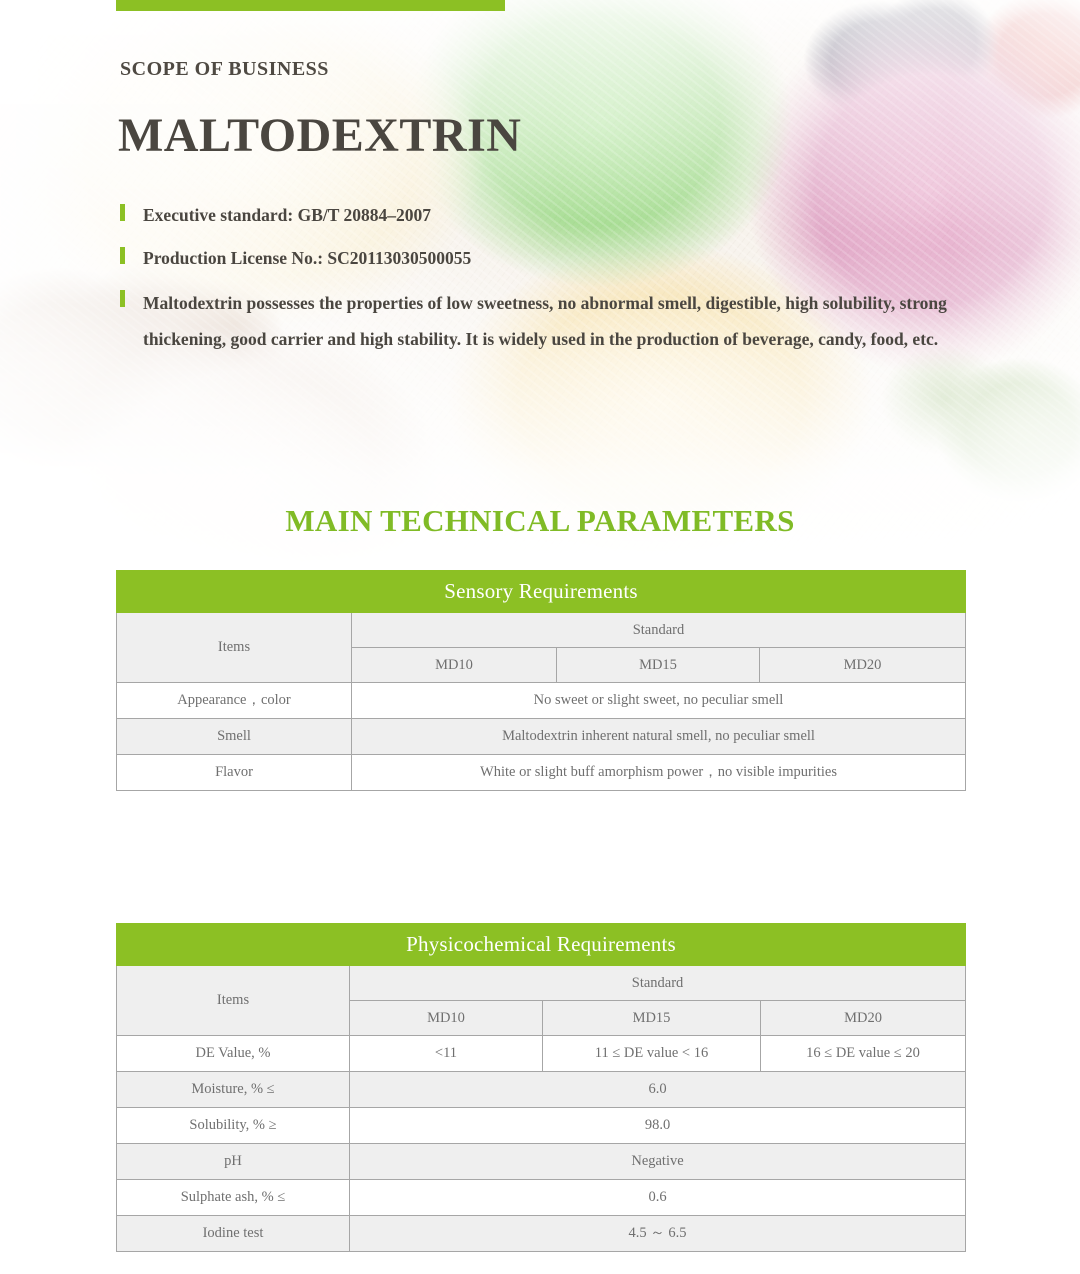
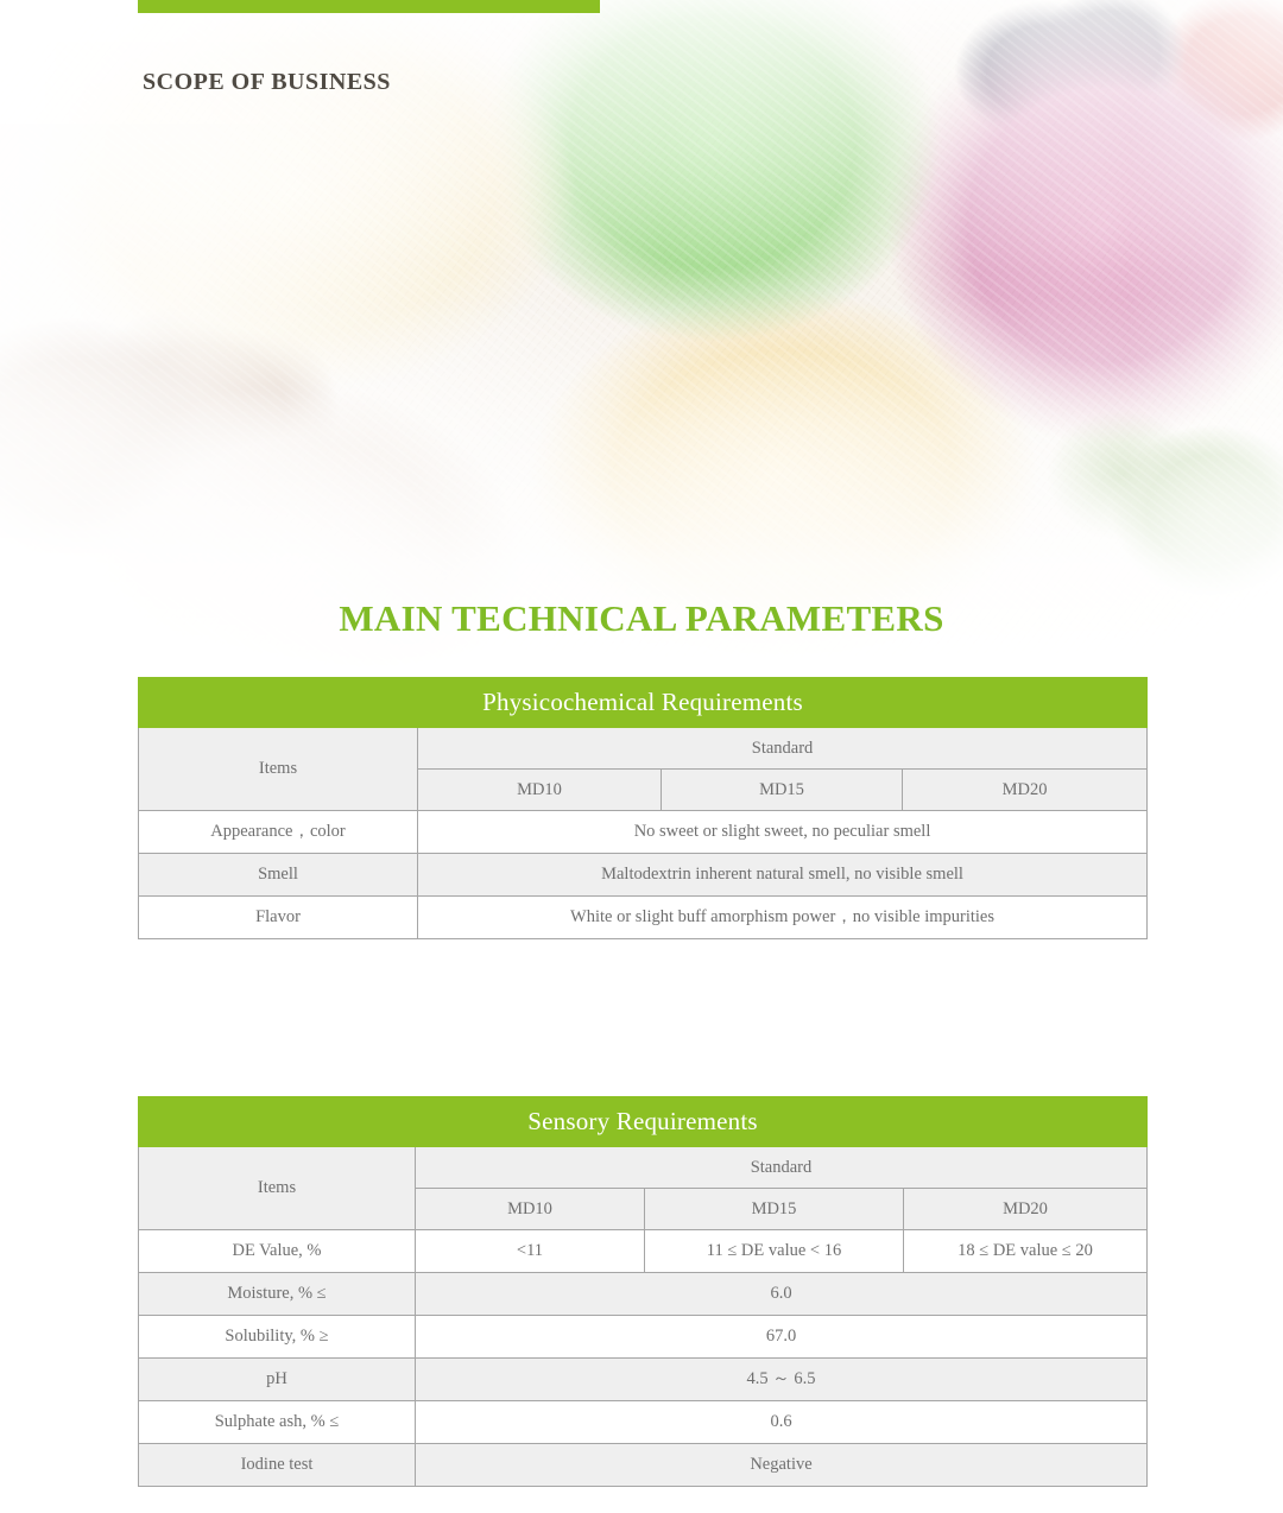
  SCOPE OF BUSINESS
- MALTODEXTRIN
- Executive standard: GB/T 20884–2007
- Production License No.: SC20113030500055
- Maltodextrin possesses the properties of low sweetness, no abnormal smell, digestible, high solubility, strong thickening, good carrier and high stability. It is widely used in the production of beverage, candy, food, etc.
  MAIN TECHNICAL PARAMETERS
- Sensory Requirements
+ Physicochemical Requirements
  Items	Standard
  MD10	MD15	MD20
  Appearance，color	No sweet or slight sweet, no peculiar smell
- Smell	Maltodextrin inherent natural smell, no peculiar smell
+ Smell	Maltodextrin inherent natural smell, no visible smell
  Flavor	White or slight buff amorphism power，no visible impurities
- Physicochemical Requirements
+ Sensory Requirements
  Items	Standard
  MD10	MD15	MD20
- DE Value, %	<11	11 ≤ DE value < 16	16 ≤ DE value ≤ 20
+ DE Value, %	<11	11 ≤ DE value < 16	18 ≤ DE value ≤ 20
  Moisture, % ≤	6.0
- Solubility, % ≥	98.0
+ Solubility, % ≥	67.0
- pH	Negative
+ pH	4.5 ～ 6.5
  Sulphate ash, % ≤	0.6
- Iodine test	4.5 ～ 6.5
+ Iodine test	Negative
